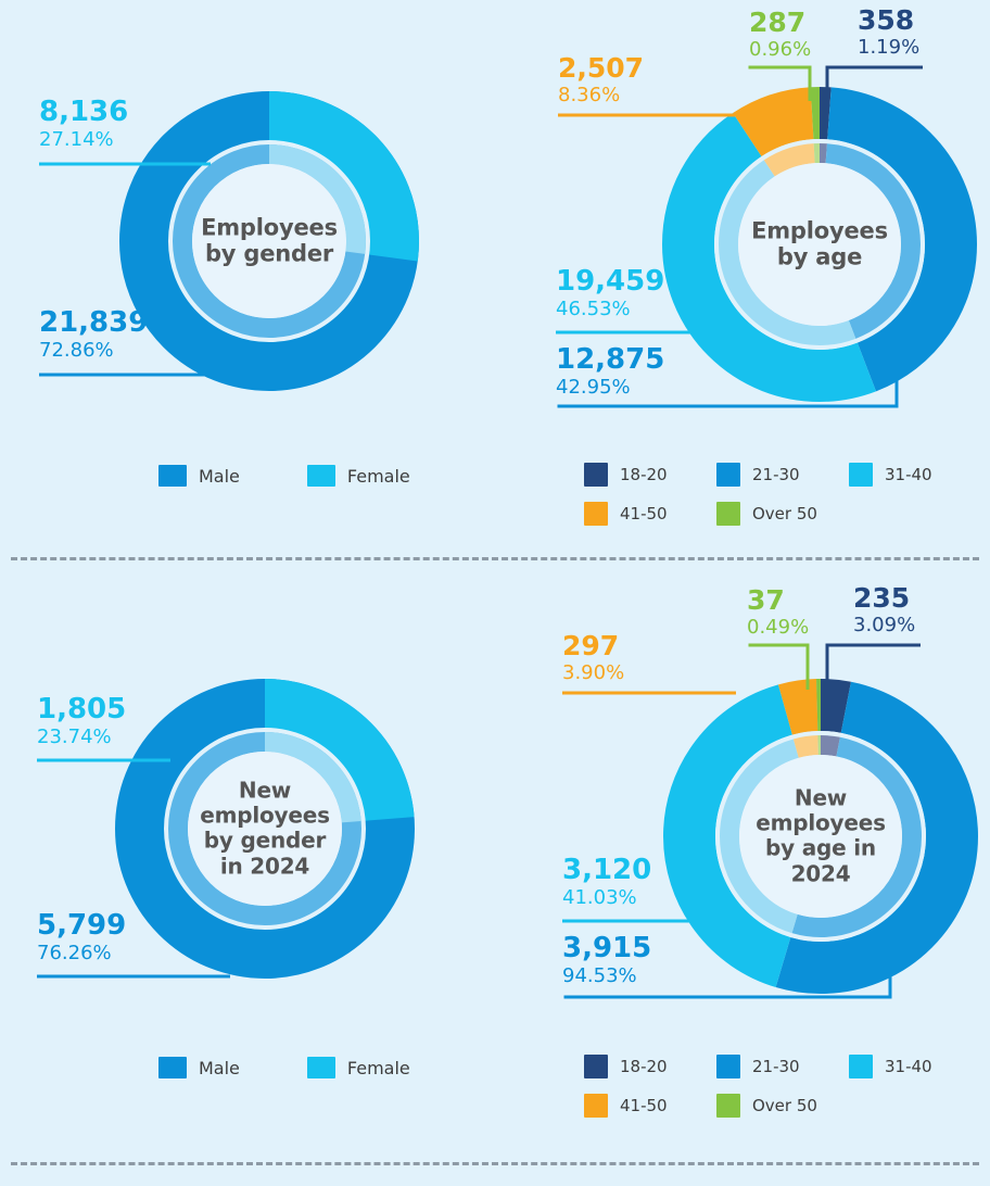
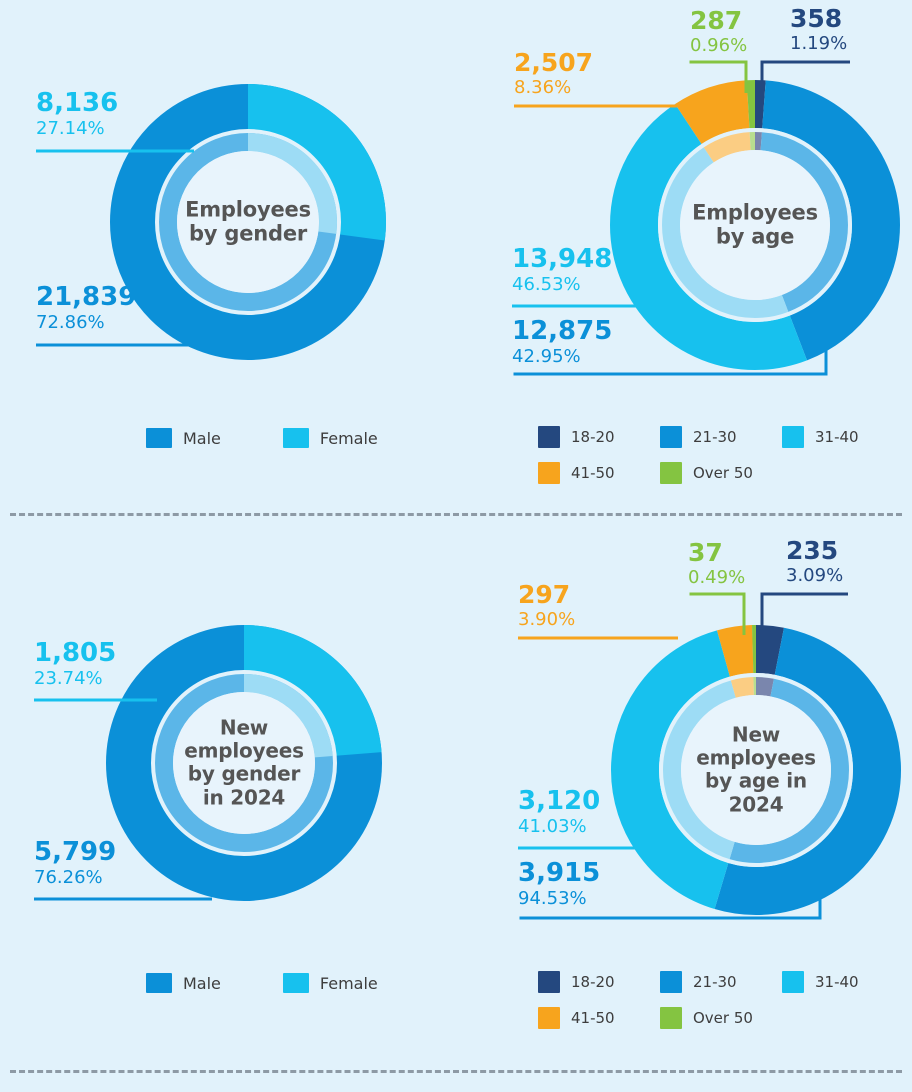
  Employees
  by gender
  8,136
  27.14%
  21,839
  72.86%
  Male
  Female
  Employees
  by age
  287
  0.96%
  358
  1.19%
  2,507
  8.36%
- 19,459
+ 13,948
  46.53%
  12,875
  42.95%
  18-20
  21-30
  31-40
  41-50
  Over 50
  New
  employees
  by gender
  in 2024
  1,805
  23.74%
  5,799
  76.26%
  Male
  Female
  New
  employees
  by age in
  2024
  37
  0.49%
  235
  3.09%
  297
  3.90%
  3,120
  41.03%
  3,915
  94.53%
  18-20
  21-30
  31-40
  41-50
  Over 50
